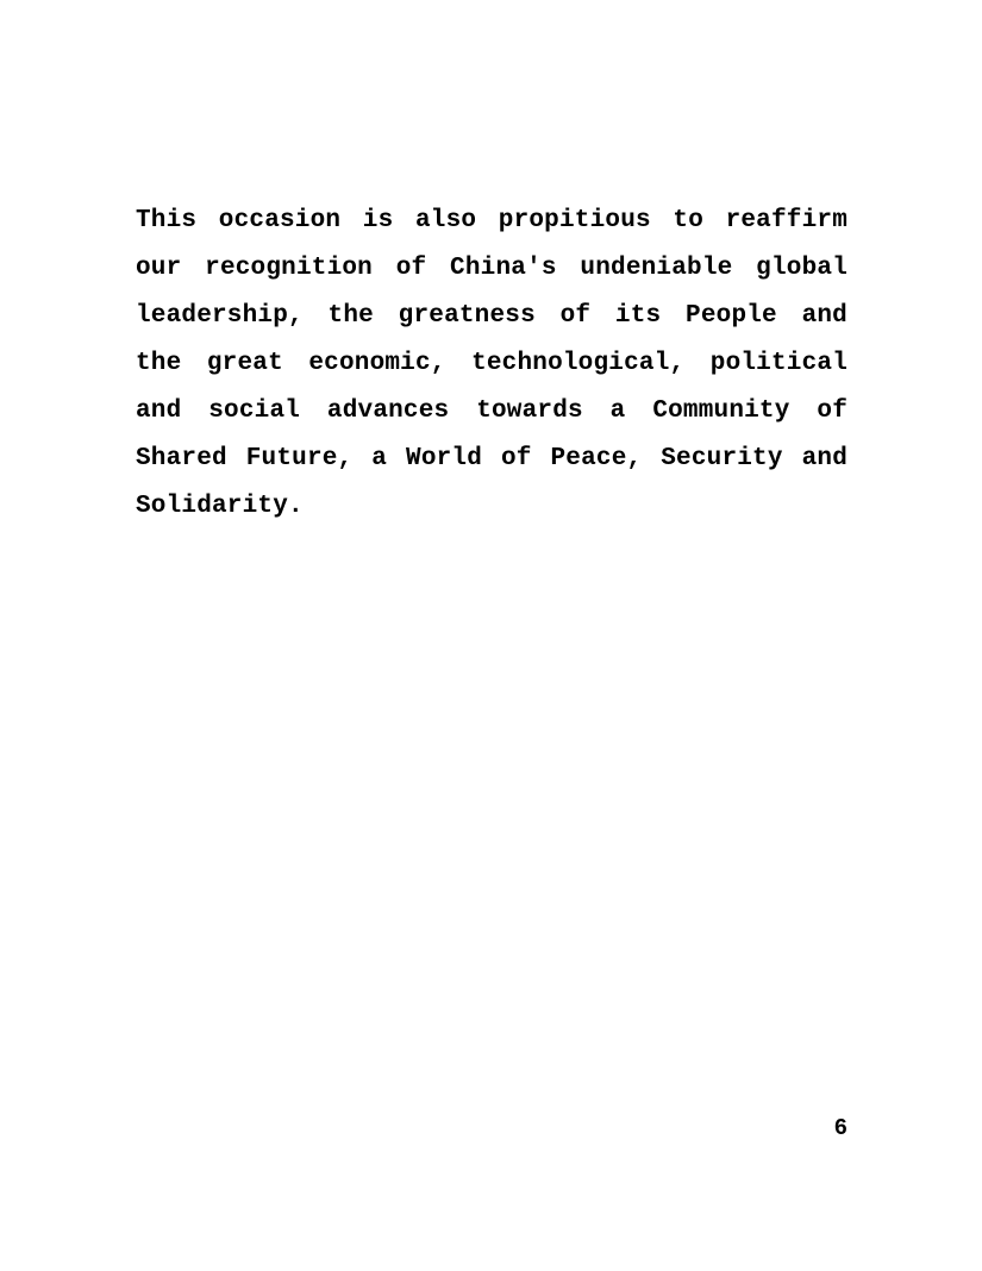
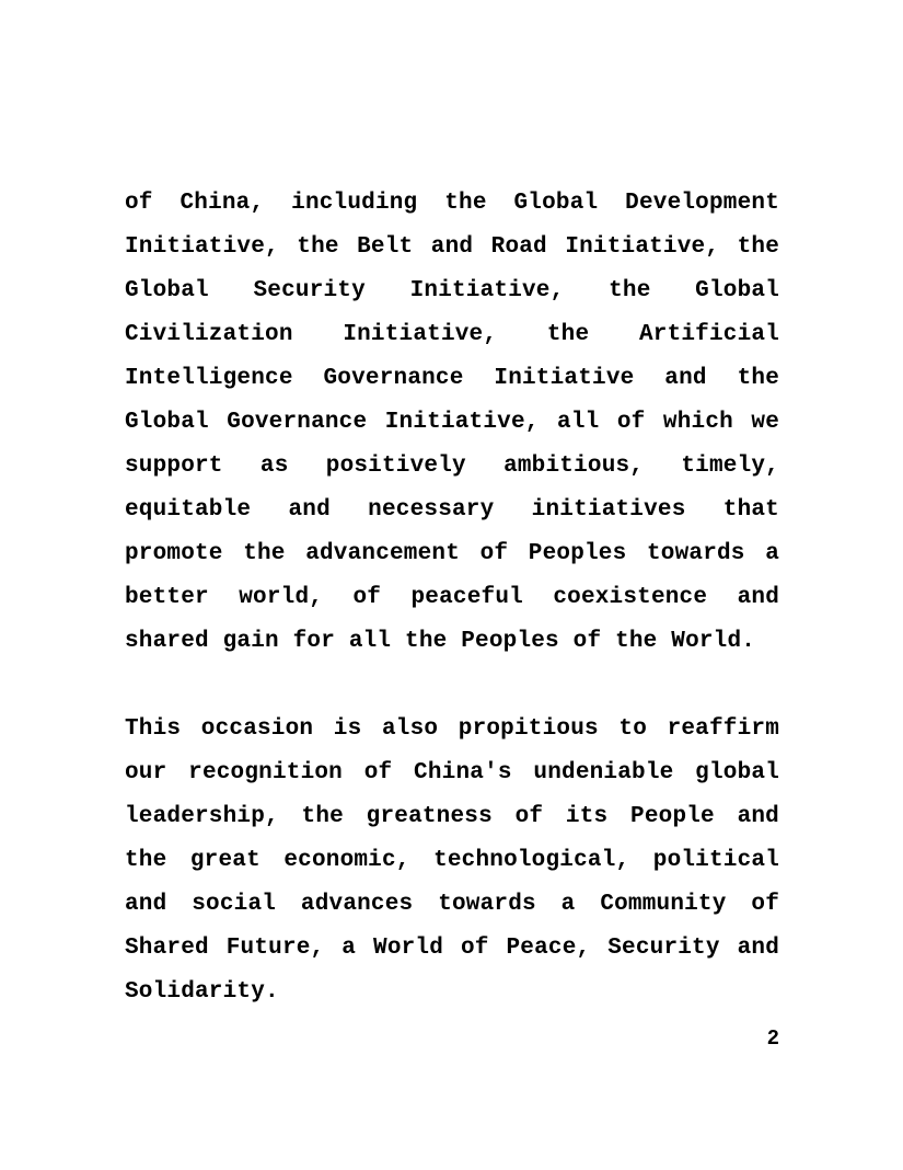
+ of China, including the Global Development Initiative, the Belt and Road Initiative, the Global Security Initiative, the Global Civilization Initiative, the Artificial Intelligence Governance Initiative and the Global Governance Initiative, all of which we support as positively ambitious, timely, equitable and necessary initiatives that promote the advancement of Peoples towards a better world, of peaceful coexistence and shared gain for all the Peoples of the World.
  This occasion is also propitious to reaffirm our recognition of China's undeniable global leadership, the greatness of its People and the great economic, technological, political and social advances towards a Community of Shared Future, a World of Peace, Security and Solidarity.
- 6
+ 2
